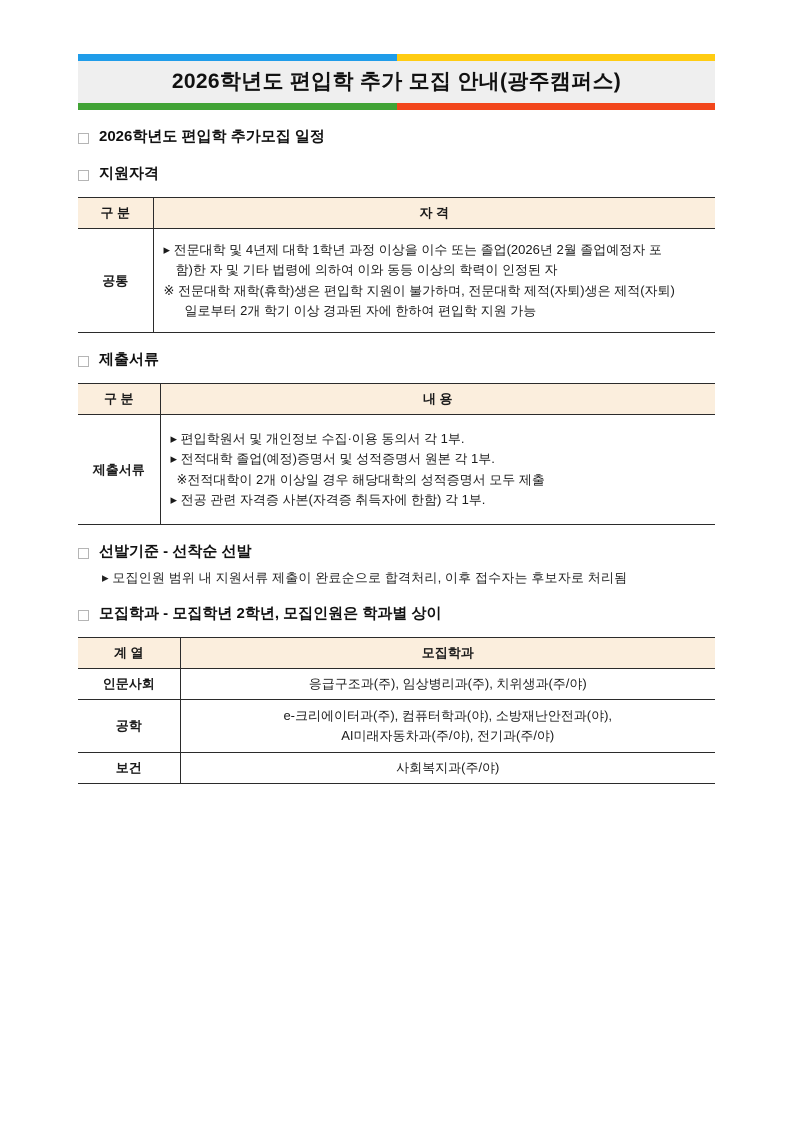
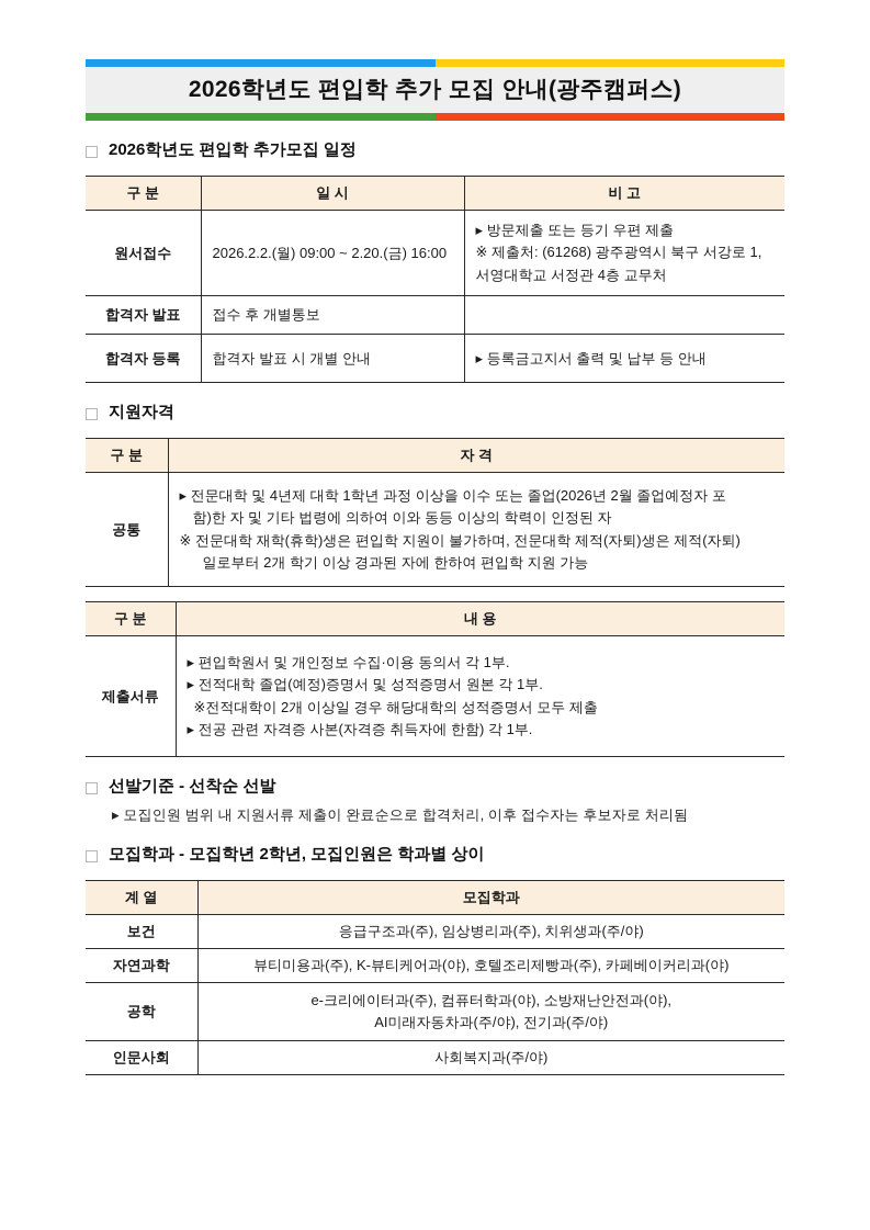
  2026학년도 편입학 추가 모집 안내(광주캠퍼스)
  2026학년도 편입학 추가모집 일정
+ 구 분	일 시	비 고
+ 원서접수	2026.2.2.(월) 09:00 ~ 2.20.(금) 16:00	▸ 방문제출 또는 등기 우편 제출 ※ 제출처: (61268) 광주광역시 북구 서강로 1, 서영대학교 서정관 4층 교무처
+ 합격자 발표	접수 후 개별통보
+ 합격자 등록	합격자 발표 시 개별 안내	▸ 등록금고지서 출력 및 납부 등 안내
  지원자격
  구 분	자 격
  공통	▸ 전문대학 및 4년제 대학 1학년 과정 이상을 이수 또는 졸업(2026년 2월 졸업예정자 포 함)한 자 및 기타 법령에 의하여 이와 동등 이상의 학력이 인정된 자 ※ 전문대학 재학(휴학)생은 편입학 지원이 불가하며, 전문대학 제적(자퇴)생은 제적(자퇴) 일로부터 2개 학기 이상 경과된 자에 한하여 편입학 지원 가능
- 제출서류
  구 분	내 용
  제출서류	▸ 편입학원서 및 개인정보 수집·이용 동의서 각 1부. ▸ 전적대학 졸업(예정)증명서 및 성적증명서 원본 각 1부. ※전적대학이 2개 이상일 경우 해당대학의 성적증명서 모두 제출 ▸ 전공 관련 자격증 사본(자격증 취득자에 한함) 각 1부.
  선발기준 - 선착순 선발
  ▸ 모집인원 범위 내 지원서류 제출이 완료순으로 합격처리, 이후 접수자는 후보자로 처리됨
  모집학과 - 모집학년 2학년, 모집인원은 학과별 상이
  계 열	모집학과
- 인문사회	응급구조과(주), 임상병리과(주), 치위생과(주/야)
+ 보건	응급구조과(주), 임상병리과(주), 치위생과(주/야)
+ 자연과학	뷰티미용과(주), K-뷰티케어과(야), 호텔조리제빵과(주), 카페베이커리과(야)
  공학	e-크리에이터과(주), 컴퓨터학과(야), 소방재난안전과(야), AI미래자동차과(주/야), 전기과(주/야)
- 보건	사회복지과(주/야)
+ 인문사회	사회복지과(주/야)
